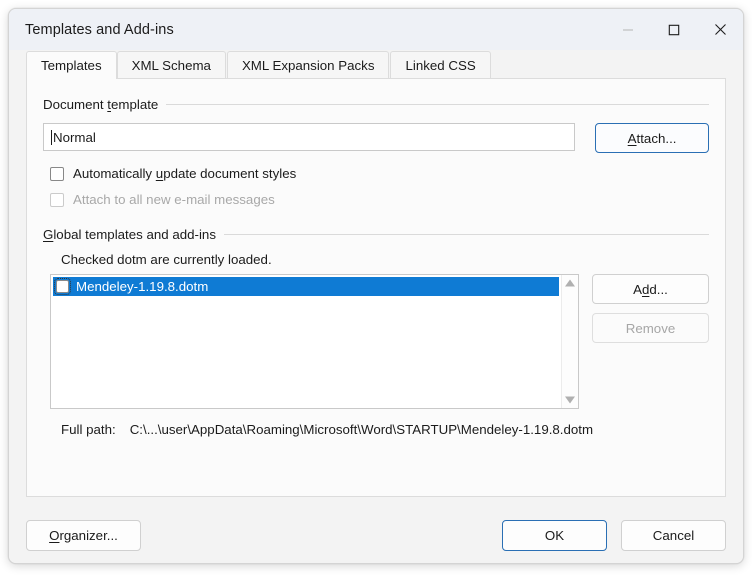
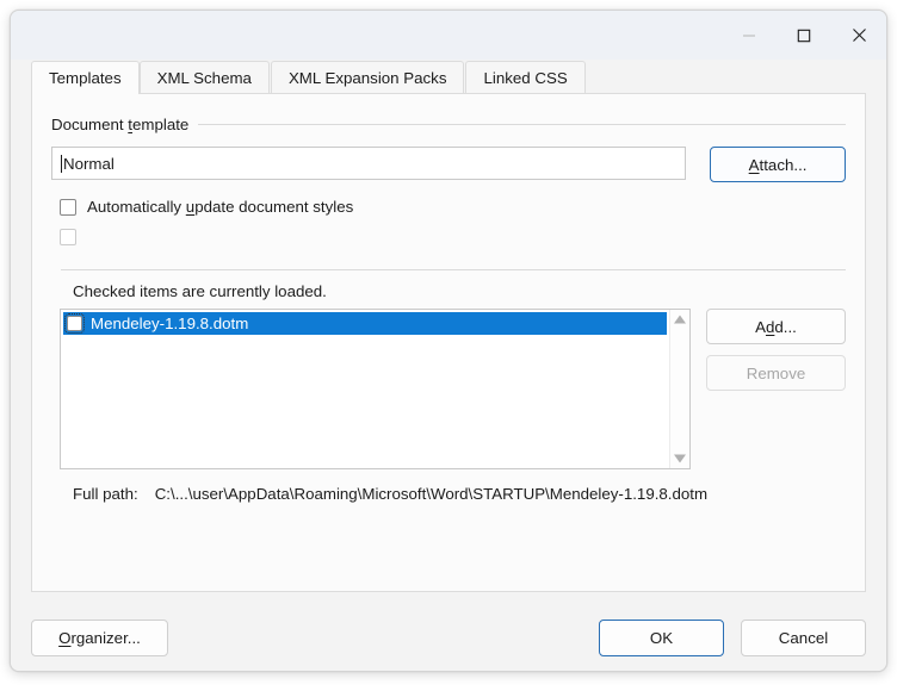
- Templates and Add-ins
  Templates
  XML Schema
  XML Expansion Packs
  Linked CSS
  Document template
  Normal
  Attach...
  Automatically update document styles
- Attach to all new e-mail messages
- Global templates and add-ins
- Checked dotm are currently loaded.
+ Checked items are currently loaded.
  Mendeley-1.19.8.dotm
  Add...
  Remove
  Full path:
  C:\...\user\AppData\Roaming\Microsoft\Word\STARTUP\Mendeley-1.19.8.dotm
  Organizer...
  OK
  Cancel
